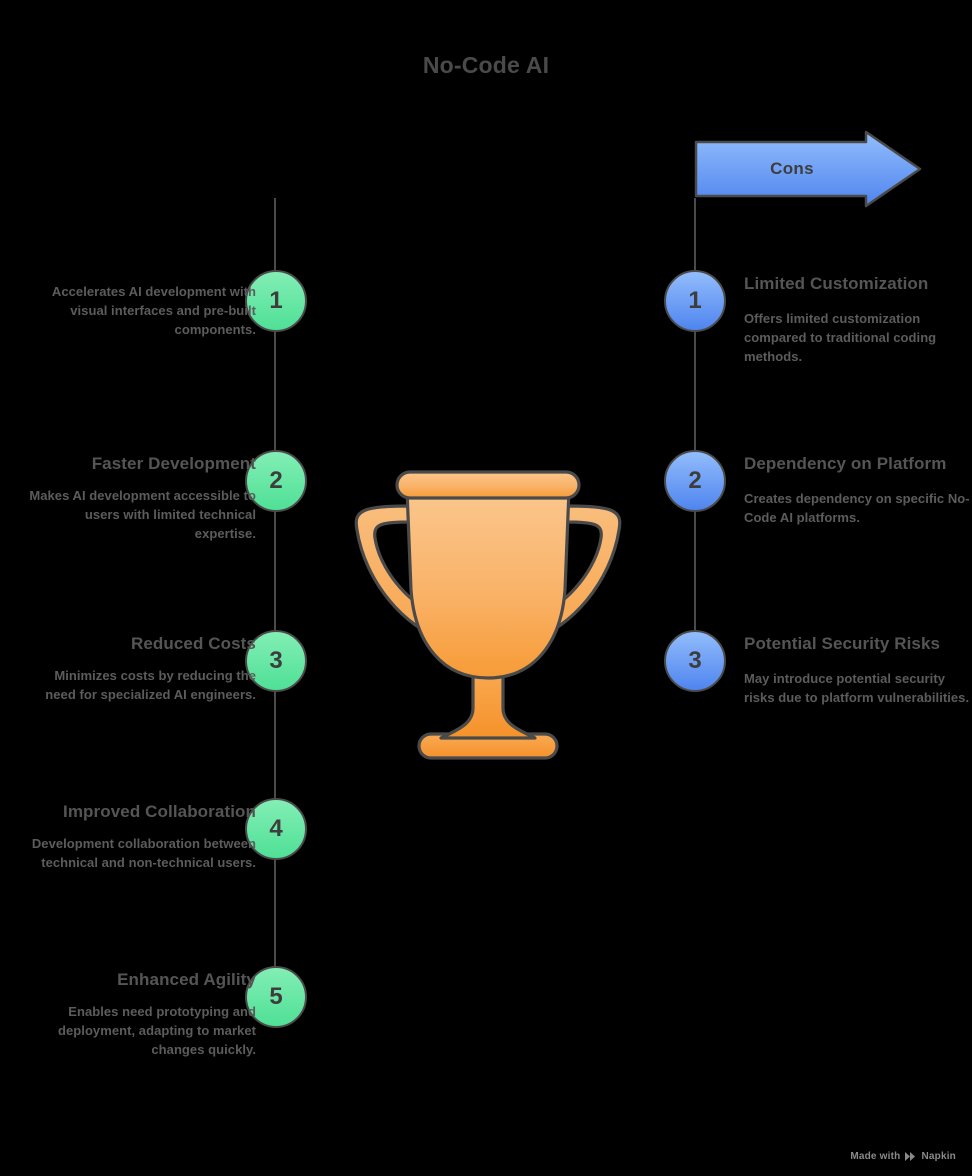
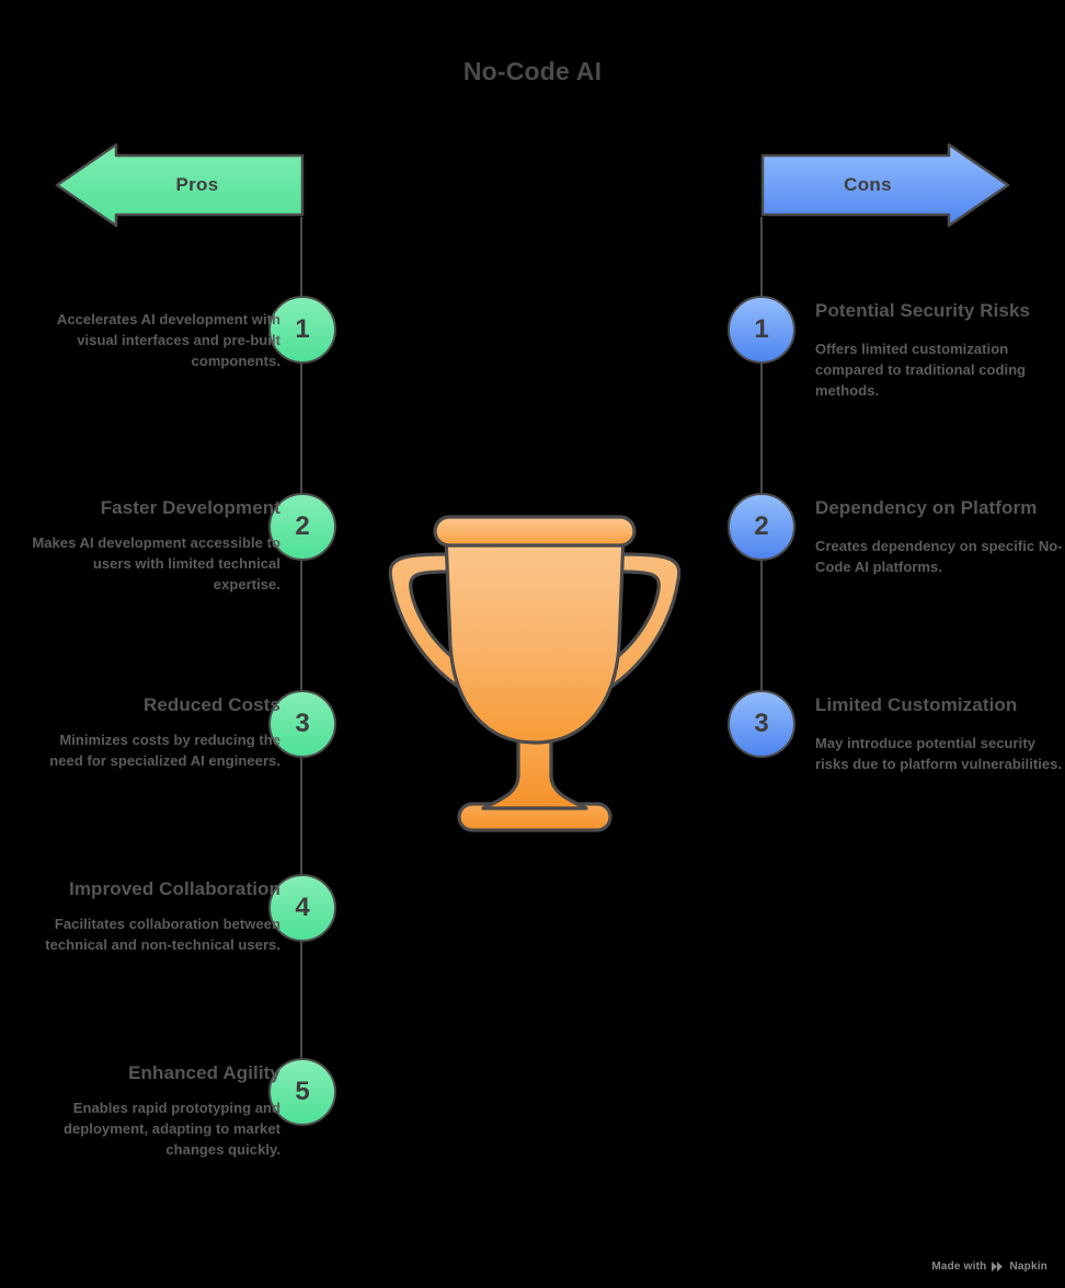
  No-Code AI
+ Pros
  Cons
  1
  Accelerates AI development with visual interfaces and pre-built components.
  2
  Faster Development
  Makes AI development accessible to users with limited technical expertise.
  3
  Reduced Costs
  Minimizes costs by reducing the need for specialized AI engineers.
  4
  Improved Collaboration
- Development collaboration between technical and non-technical users.
+ Facilitates collaboration between technical and non-technical users.
  5
  Enhanced Agility
- Enables need prototyping and deployment, adapting to market changes quickly.
+ Enables rapid prototyping and deployment, adapting to market changes quickly.
  1
- Limited Customization
+ Potential Security Risks
  Offers limited customization compared to traditional coding methods.
  2
  Dependency on Platform
  Creates dependency on specific No-Code AI platforms.
  3
- Potential Security Risks
+ Limited Customization
  May introduce potential security risks due to platform vulnerabilities.
  Made with
  Napkin
